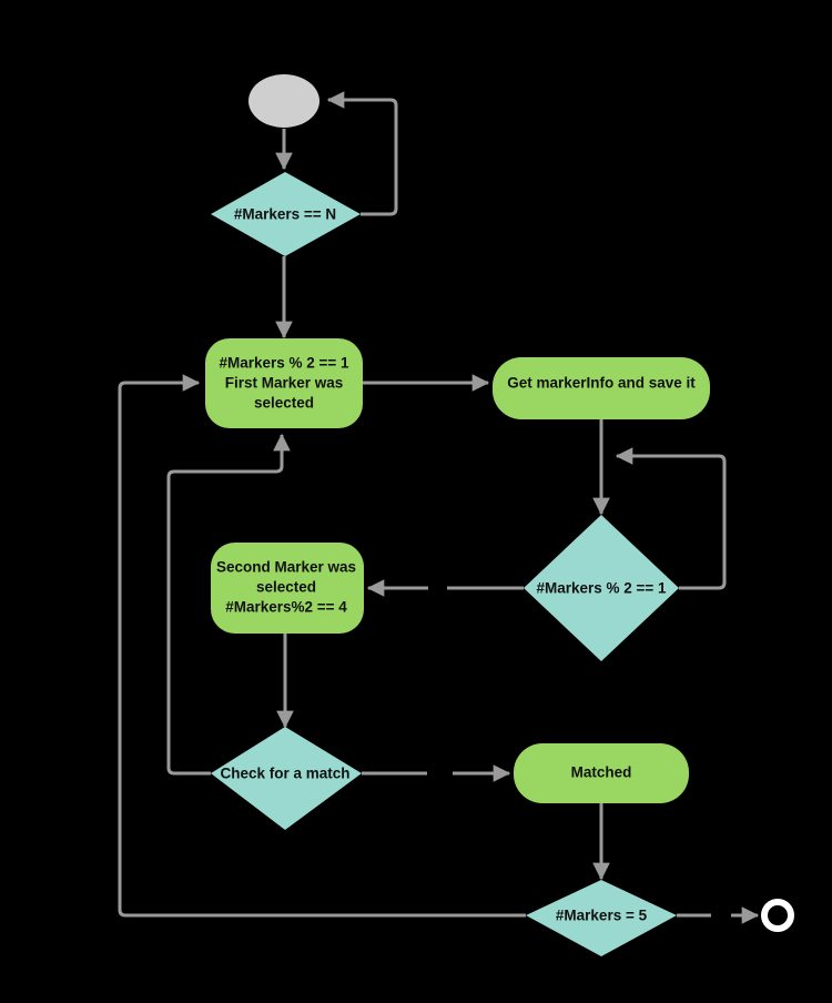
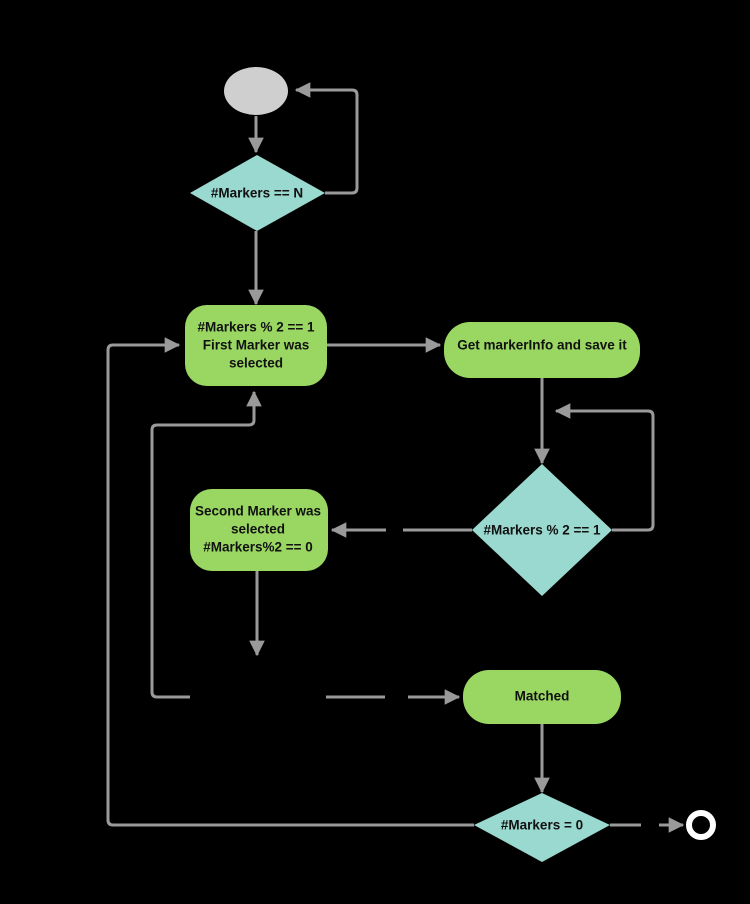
  #Markers == N
  #Markers % 2 == 1
  First Marker was
  selected
  Get markerInfo and save it
  #Markers % 2 == 1
  Second Marker was
  selected
- #Markers%2 == 4
+ #Markers%2 == 0
- Check for a match
  Matched
- #Markers = 5
+ #Markers = 0
